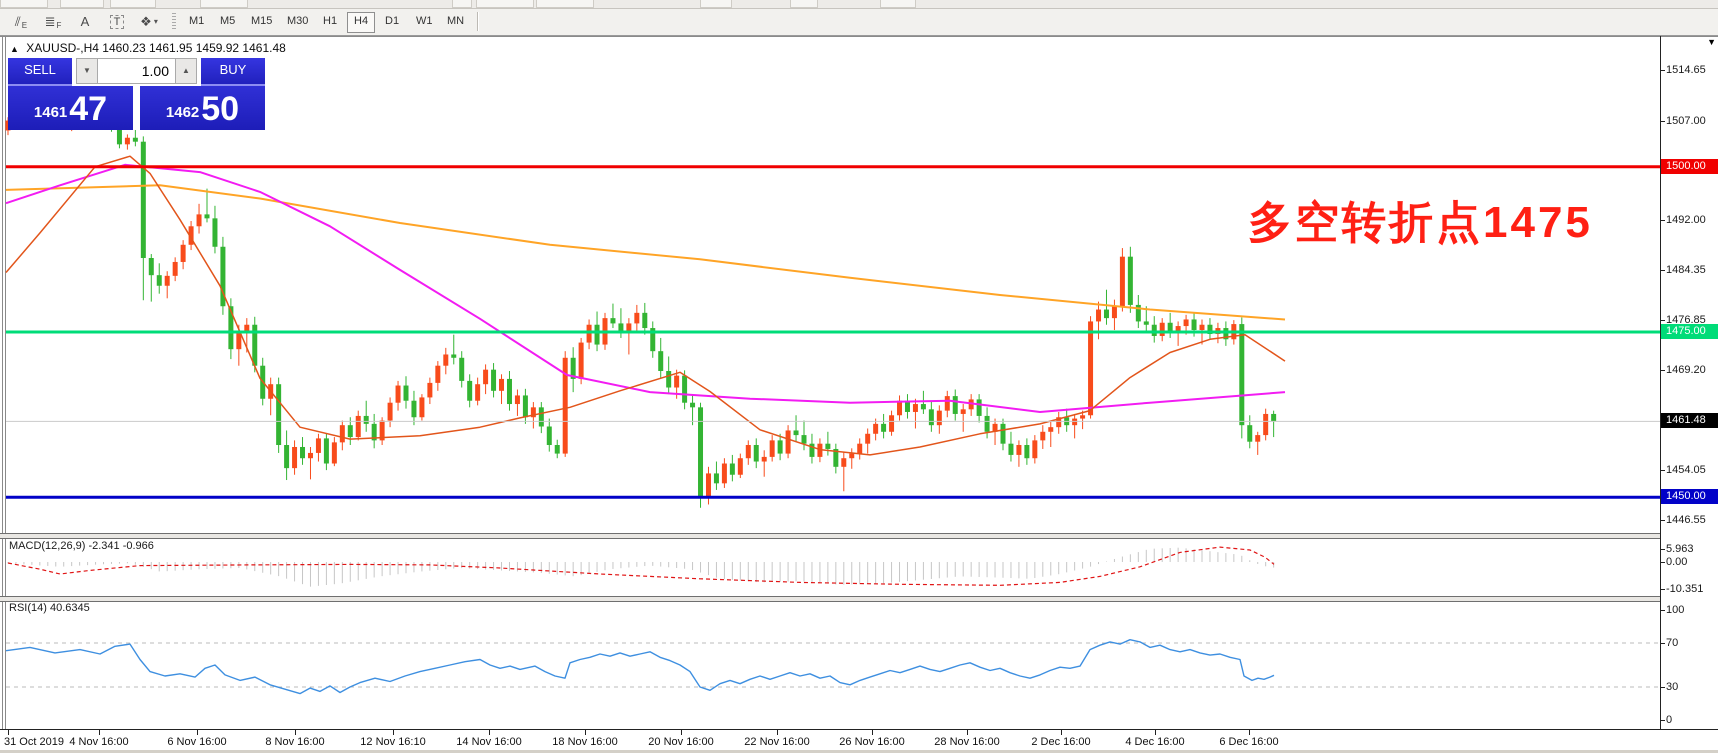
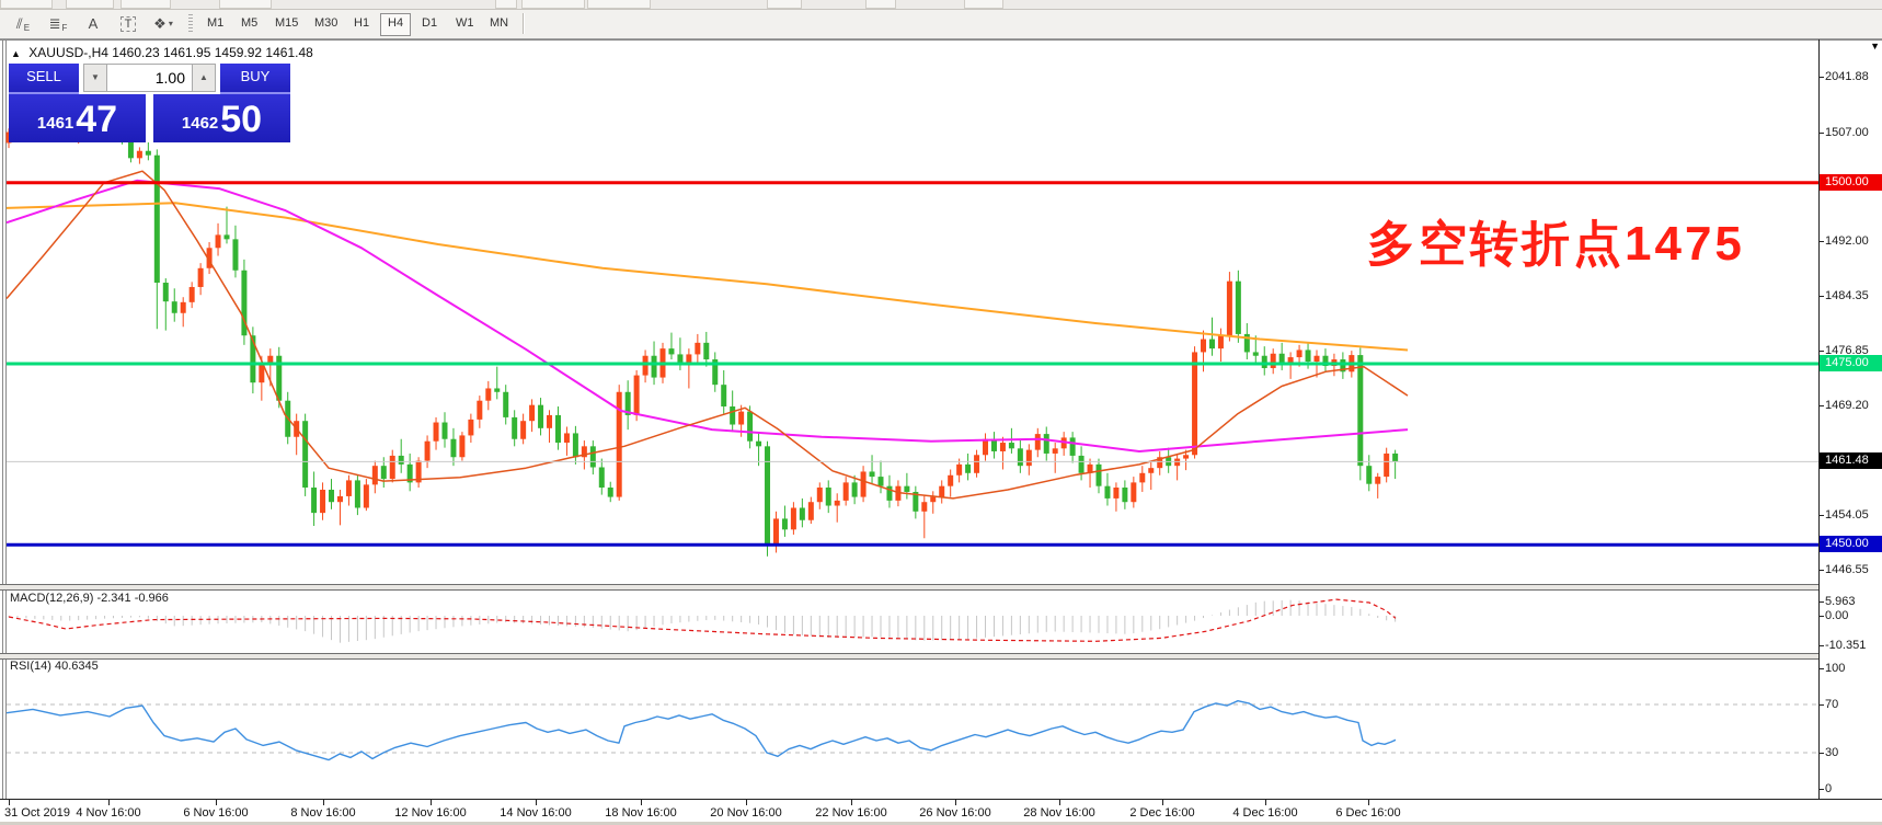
  ⫽
  E
  ≣
  F
  A
  T
  ❖
  ▾
  M1
  M5
  M15
  M30
  H1
  H4
  D1
  W1
  MN
  ▲ XAUUSD-,H4 1460.23 1461.95 1459.92 1461.48
  ▼
  SELL
  ▼
  1.00
  ▲
  BUY
  1461
  47
  1462
  50
  多空转折点1475
  MACD(12,26,9) -2.341 -0.966
  RSI(14) 40.6345
- 1514.65
+ 2041.88
  1507.00
  1492.00
  1484.35
  1476.85
  1469.20
  1454.05
  1446.55
  1500.00
  1475.00
  1461.48
  1450.00
  5.963
  0.00
  -10.351
  100
  70
  30
  0
  31 Oct 2019
  4 Nov 16:00
  6 Nov 16:00
  8 Nov 16:00
- 12 Nov 16:10
+ 12 Nov 16:00
  14 Nov 16:00
  18 Nov 16:00
  20 Nov 16:00
  22 Nov 16:00
  26 Nov 16:00
  28 Nov 16:00
  2 Dec 16:00
  4 Dec 16:00
  6 Dec 16:00
